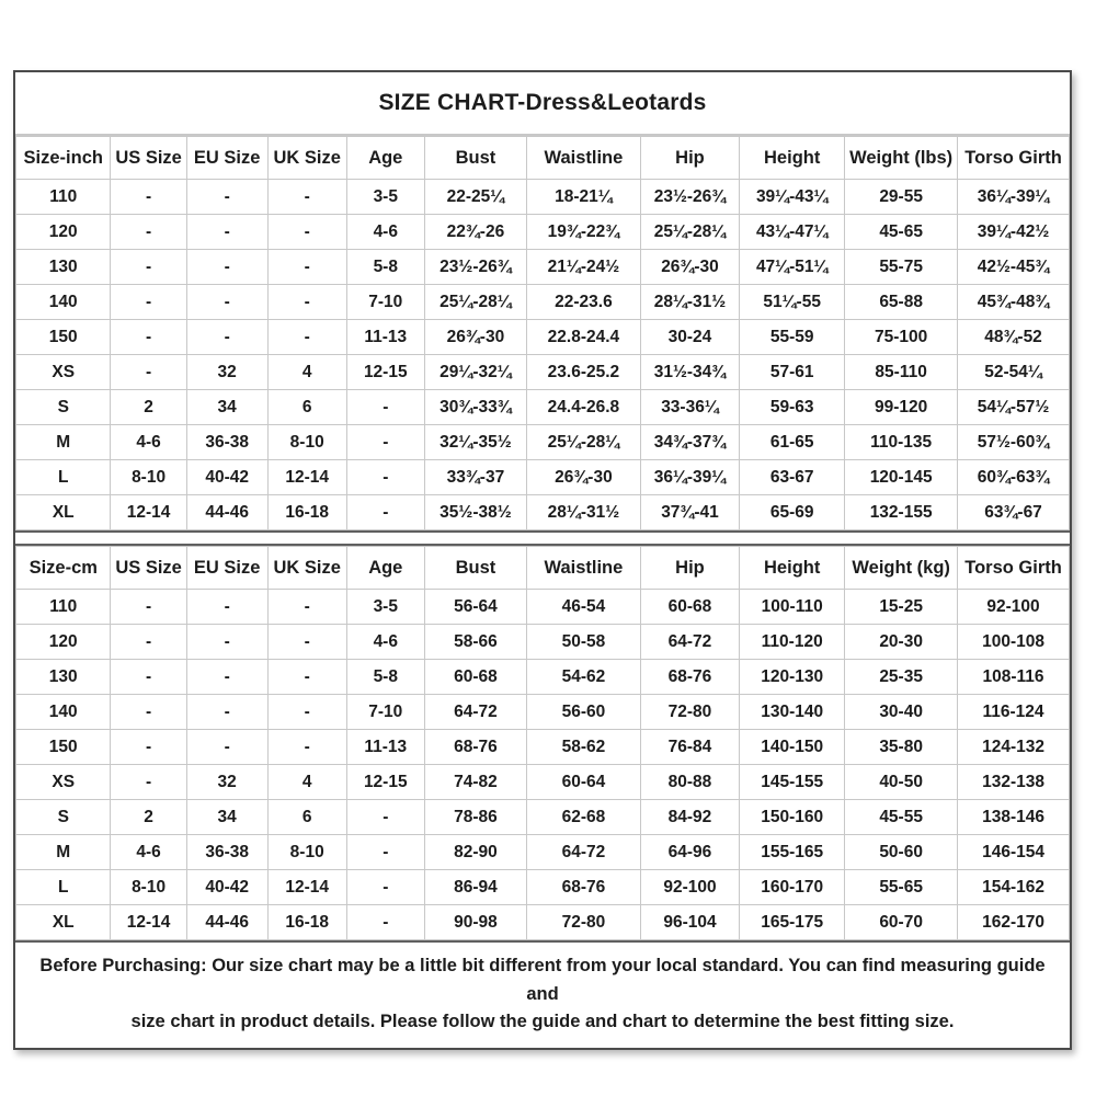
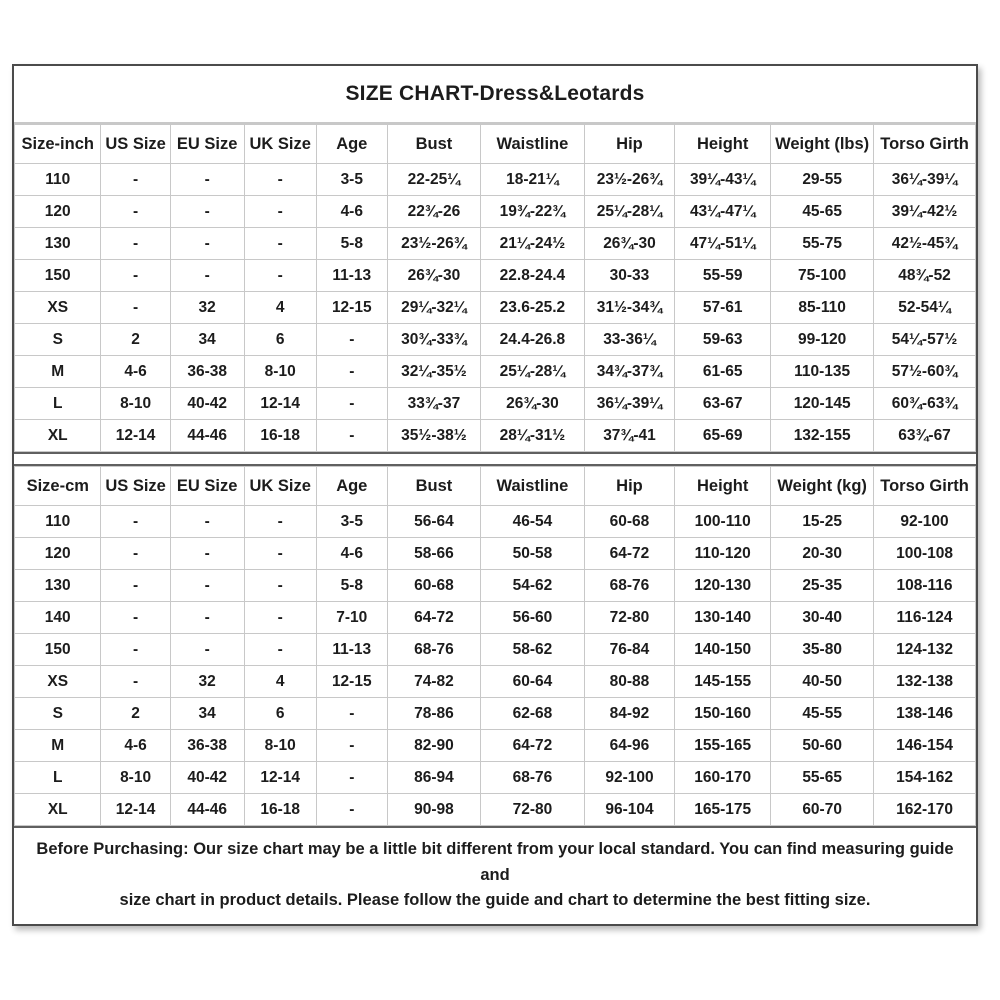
  SIZE CHART-Dress&Leotards
  Size-inch	US Size	EU Size	UK Size	Age	Bust	Waistline	Hip	Height	Weight (lbs)	Torso Girth
  110	-	-	-	3-5	22-25¼	18-21¼	23½-26¾	39¼-43¼	29-55	36¼-39¼
  120	-	-	-	4-6	22¾-26	19¾-22¾	25¼-28¼	43¼-47¼	45-65	39¼-42½
  130	-	-	-	5-8	23½-26¾	21¼-24½	26¾-30	47¼-51¼	55-75	42½-45¾
- 140	-	-	-	7-10	25¼-28¼	22-23.6	28¼-31½	51¼-55	65-88	45¾-48¾
- 150	-	-	-	11-13	26¾-30	22.8-24.4	30-24	55-59	75-100	48¾-52
+ 150	-	-	-	11-13	26¾-30	22.8-24.4	30-33	55-59	75-100	48¾-52
  XS	-	32	4	12-15	29¼-32¼	23.6-25.2	31½-34¾	57-61	85-110	52-54¼
  S	2	34	6	-	30¾-33¾	24.4-26.8	33-36¼	59-63	99-120	54¼-57½
  M	4-6	36-38	8-10	-	32¼-35½	25¼-28¼	34¾-37¾	61-65	110-135	57½-60¾
  L	8-10	40-42	12-14	-	33¾-37	26¾-30	36¼-39¼	63-67	120-145	60¾-63¾
  XL	12-14	44-46	16-18	-	35½-38½	28¼-31½	37¾-41	65-69	132-155	63¾-67
  Size-cm	US Size	EU Size	UK Size	Age	Bust	Waistline	Hip	Height	Weight (kg)	Torso Girth
  110	-	-	-	3-5	56-64	46-54	60-68	100-110	15-25	92-100
  120	-	-	-	4-6	58-66	50-58	64-72	110-120	20-30	100-108
  130	-	-	-	5-8	60-68	54-62	68-76	120-130	25-35	108-116
  140	-	-	-	7-10	64-72	56-60	72-80	130-140	30-40	116-124
  150	-	-	-	11-13	68-76	58-62	76-84	140-150	35-80	124-132
  XS	-	32	4	12-15	74-82	60-64	80-88	145-155	40-50	132-138
  S	2	34	6	-	78-86	62-68	84-92	150-160	45-55	138-146
  M	4-6	36-38	8-10	-	82-90	64-72	64-96	155-165	50-60	146-154
  L	8-10	40-42	12-14	-	86-94	68-76	92-100	160-170	55-65	154-162
  XL	12-14	44-46	16-18	-	90-98	72-80	96-104	165-175	60-70	162-170
  Before Purchasing: Our size chart may be a little bit different from your local standard. You can find measuring guide and
  size chart in product details. Please follow the guide and chart to determine the best fitting size.
